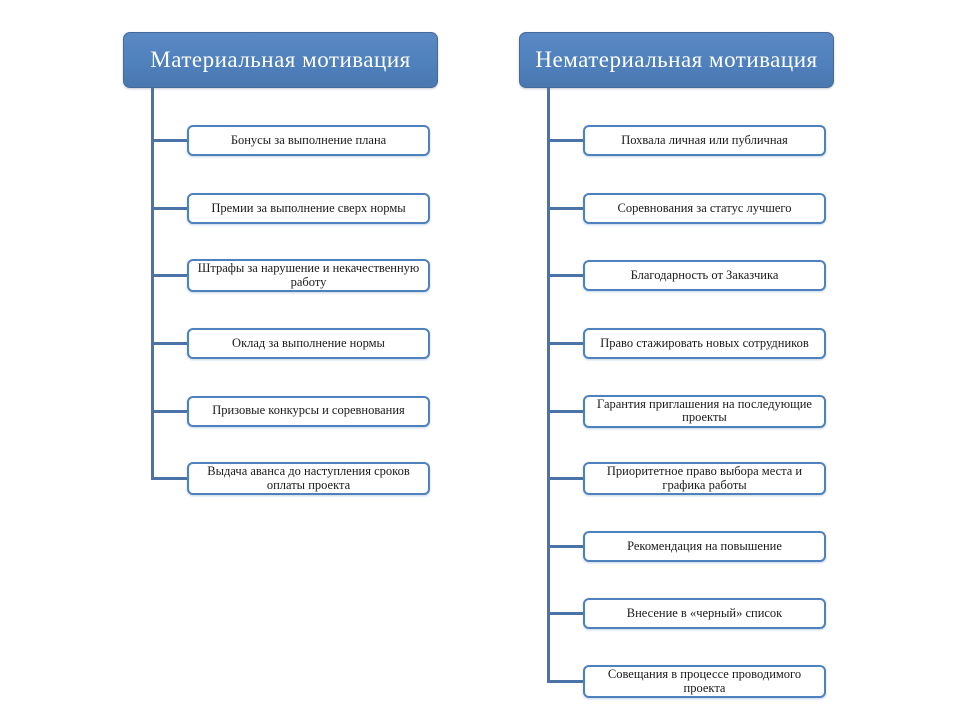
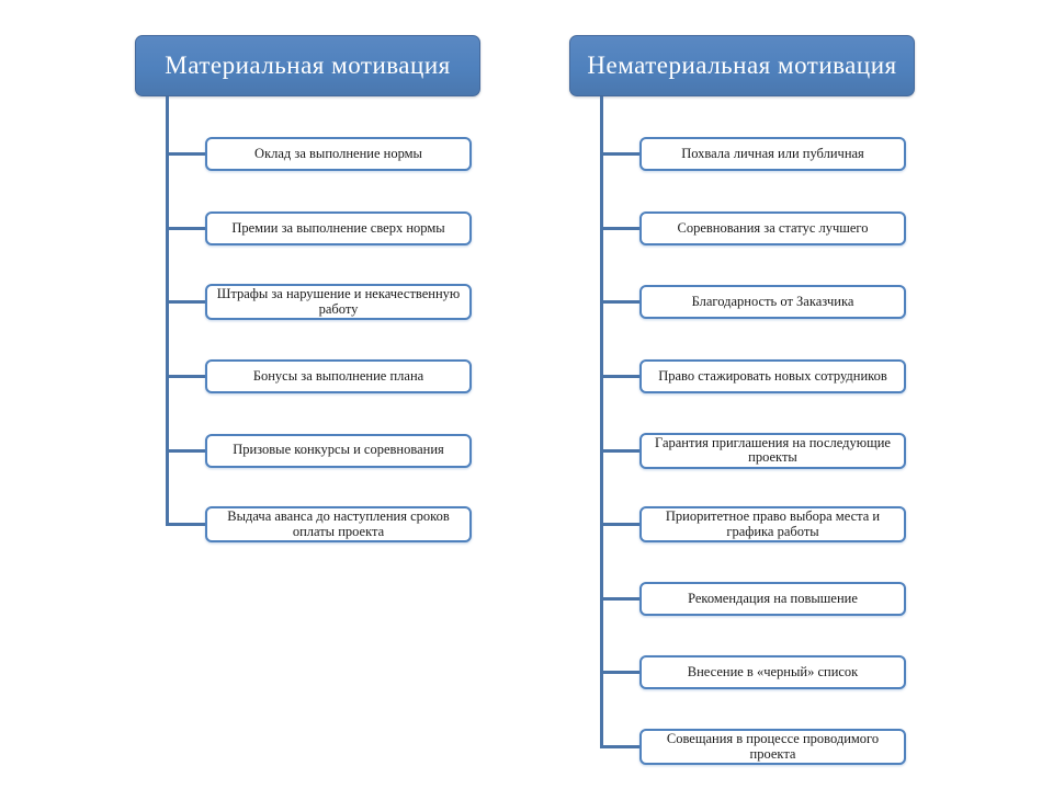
  Материальная мотивация
- Бонусы за выполнение плана
+ Оклад за выполнение нормы
  Премии за выполнение сверх нормы
  Штрафы за нарушение и некачественную работу
- Оклад за выполнение нормы
+ Бонусы за выполнение плана
  Призовые конкурсы и соревнования
  Выдача аванса до наступления сроков оплаты проекта
  Нематериальная мотивация
  Похвала личная или публичная
  Соревнования за статус лучшего
  Благодарность от Заказчика
  Право стажировать новых сотрудников
  Гарантия приглашения на последующие проекты
  Приоритетное право выбора места и графика работы
  Рекомендация на повышение
  Внесение в «черный» список
  Совещания в процессе проводимого проекта
